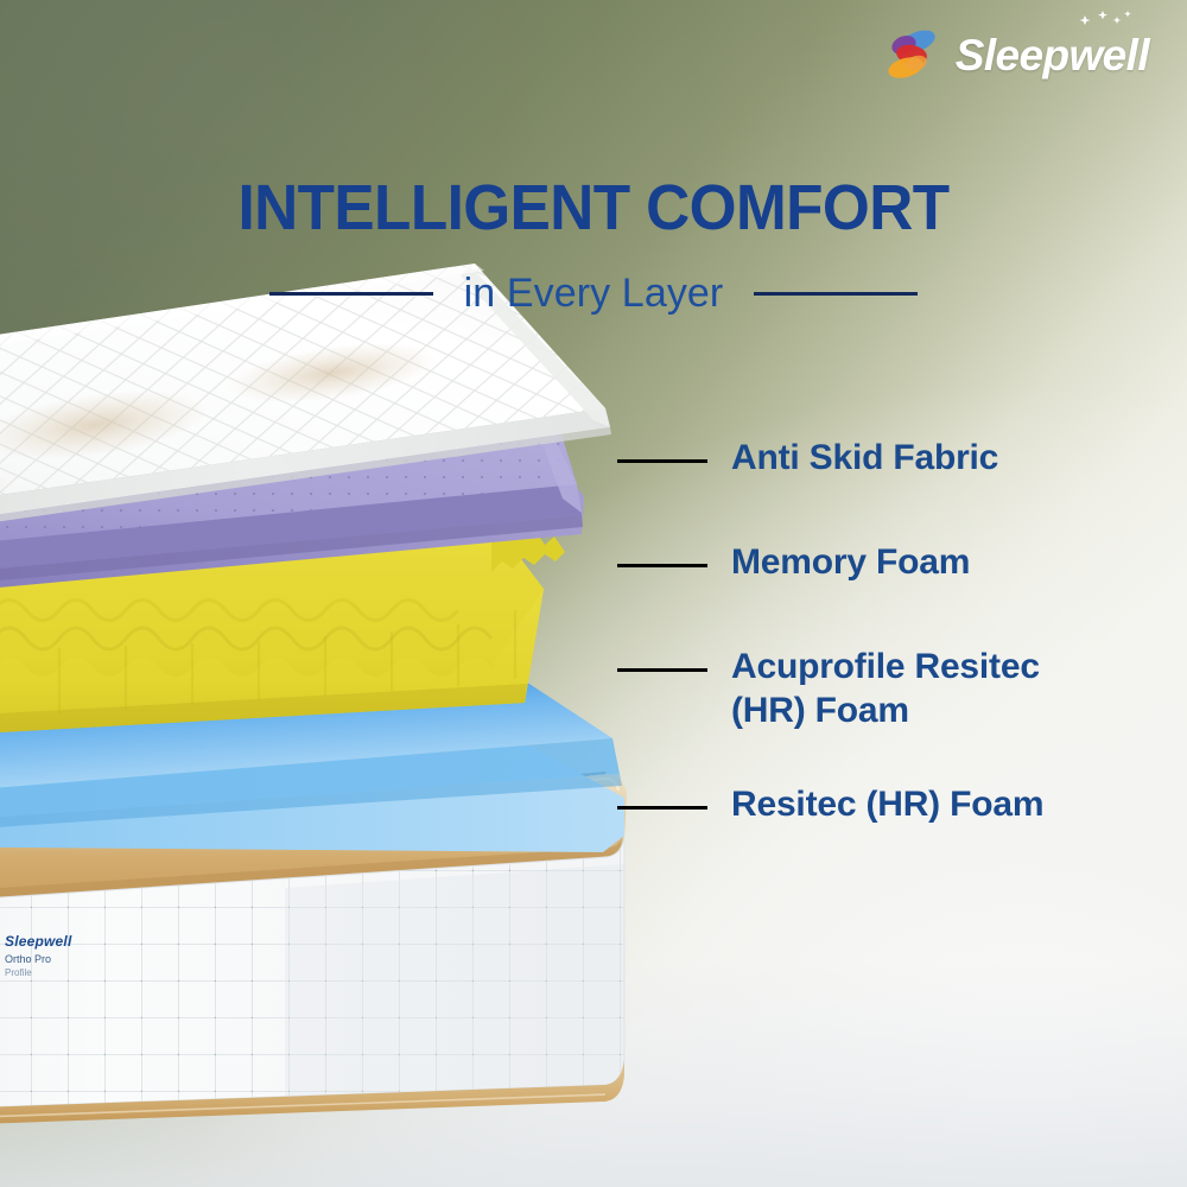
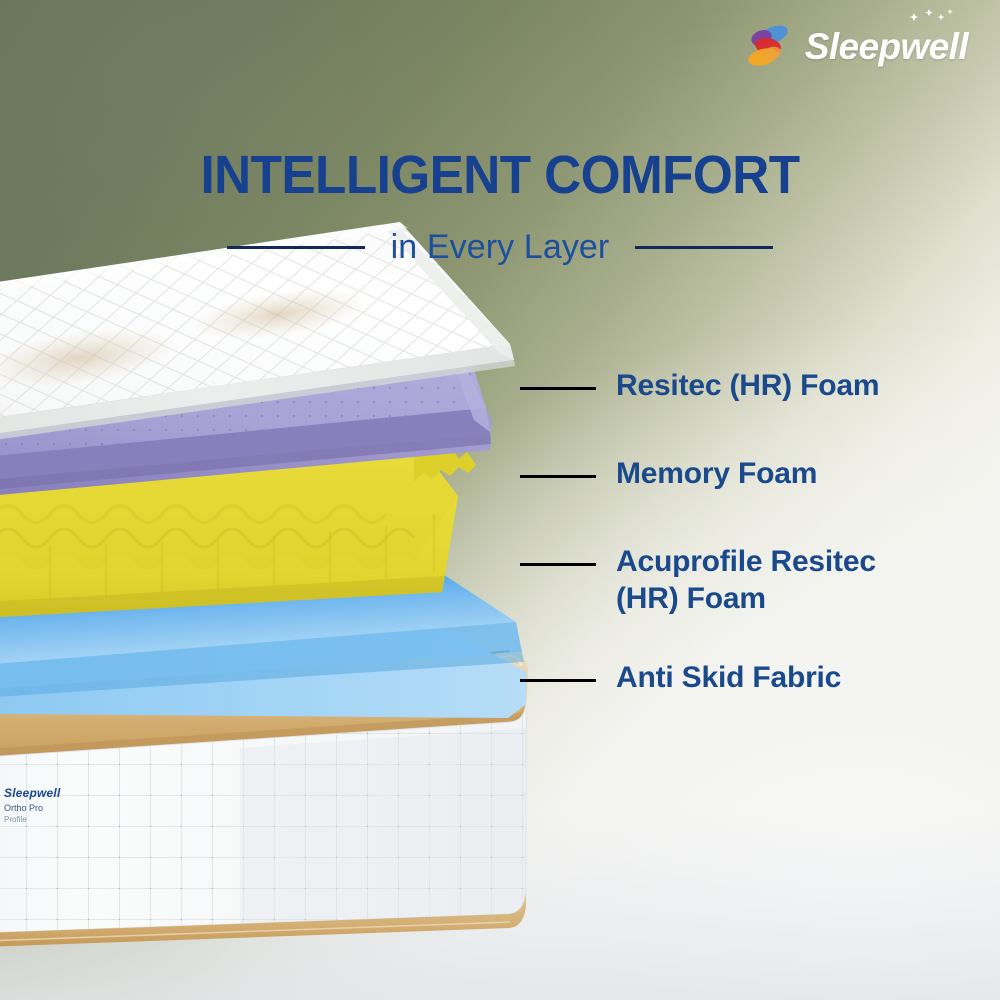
  Sleepwell
  INTELLIGENT COMFORT
  in Every Layer
- Anti Skid Fabric
+ Resitec (HR) Foam
  Memory Foam
  Acuprofile Resitec (HR) Foam
- Resitec (HR) Foam
+ Anti Skid Fabric
  Sleepwell
  Ortho Pro
  Profile
